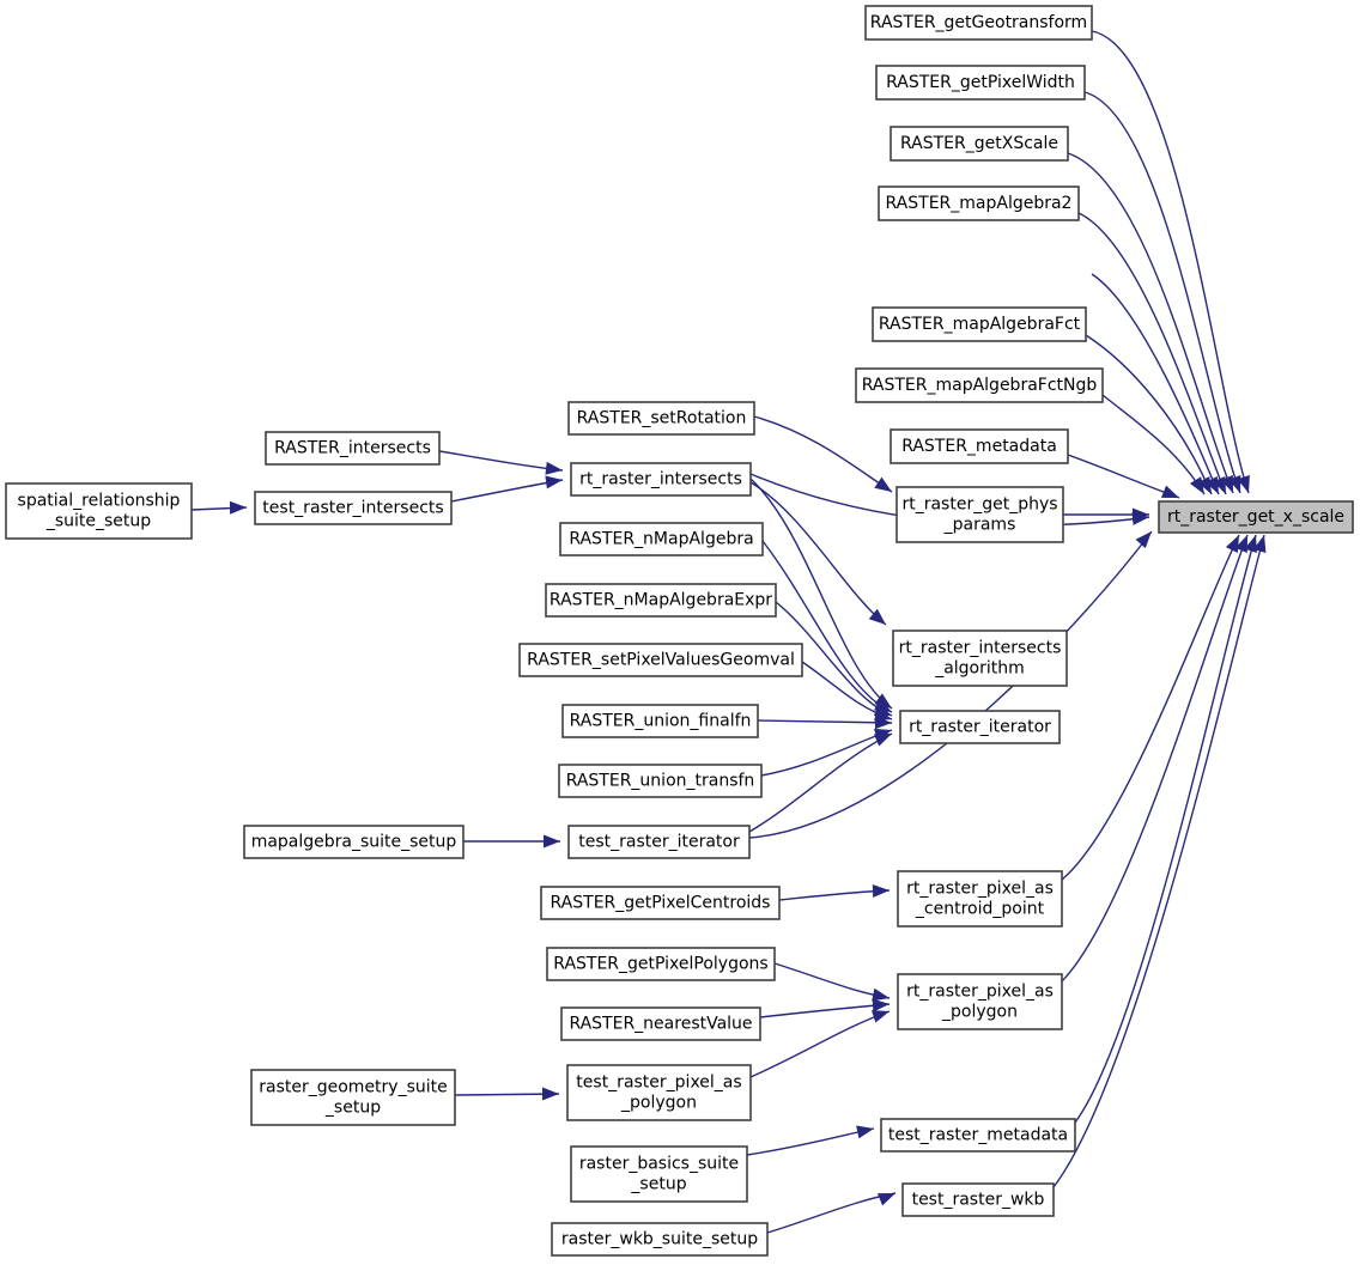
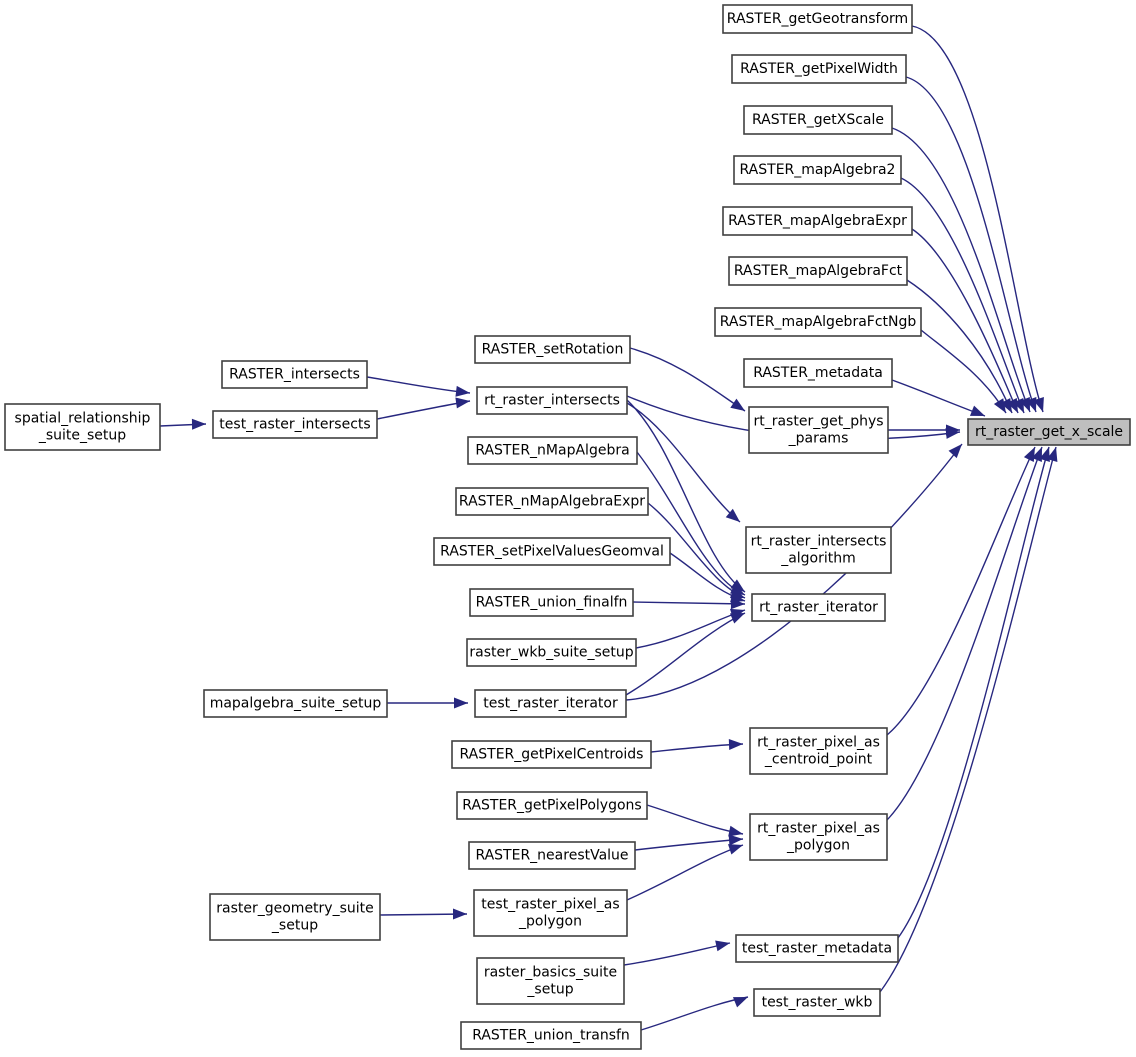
  RASTER_getGeotransform
  RASTER_getPixelWidth
  RASTER_getXScale
  RASTER_mapAlgebra2
+ RASTER_mapAlgebraExpr
  RASTER_mapAlgebraFct
  RASTER_mapAlgebraFctNgb
  RASTER_metadata
  rt_raster_get_phys
  _params
  rt_raster_get_x_scale
  rt_raster_intersects
  _algorithm
  rt_raster_iterator
  rt_raster_pixel_as
  _centroid_point
  rt_raster_pixel_as
  _polygon
  test_raster_metadata
  test_raster_wkb
  RASTER_setRotation
  rt_raster_intersects
  RASTER_nMapAlgebra
  RASTER_nMapAlgebraExpr
  RASTER_setPixelValuesGeomval
  RASTER_union_finalfn
- RASTER_union_transfn
+ raster_wkb_suite_setup
  test_raster_iterator
  RASTER_getPixelCentroids
  RASTER_getPixelPolygons
  RASTER_nearestValue
  test_raster_pixel_as
  _polygon
  raster_basics_suite
  _setup
- raster_wkb_suite_setup
+ RASTER_union_transfn
  RASTER_intersects
  test_raster_intersects
  spatial_relationship
  _suite_setup
  mapalgebra_suite_setup
  raster_geometry_suite
  _setup
